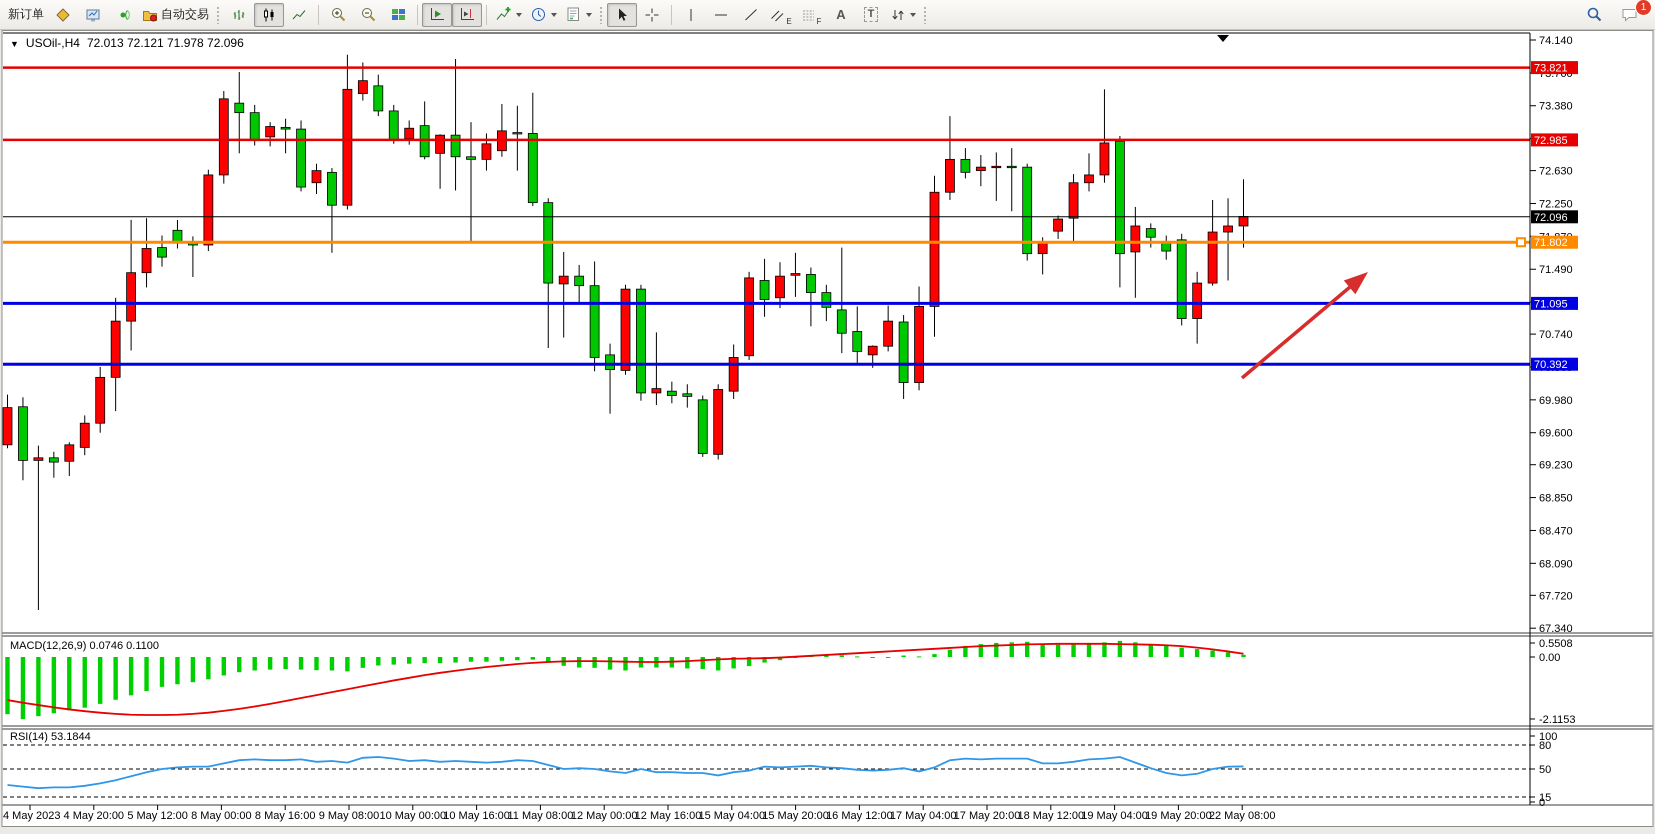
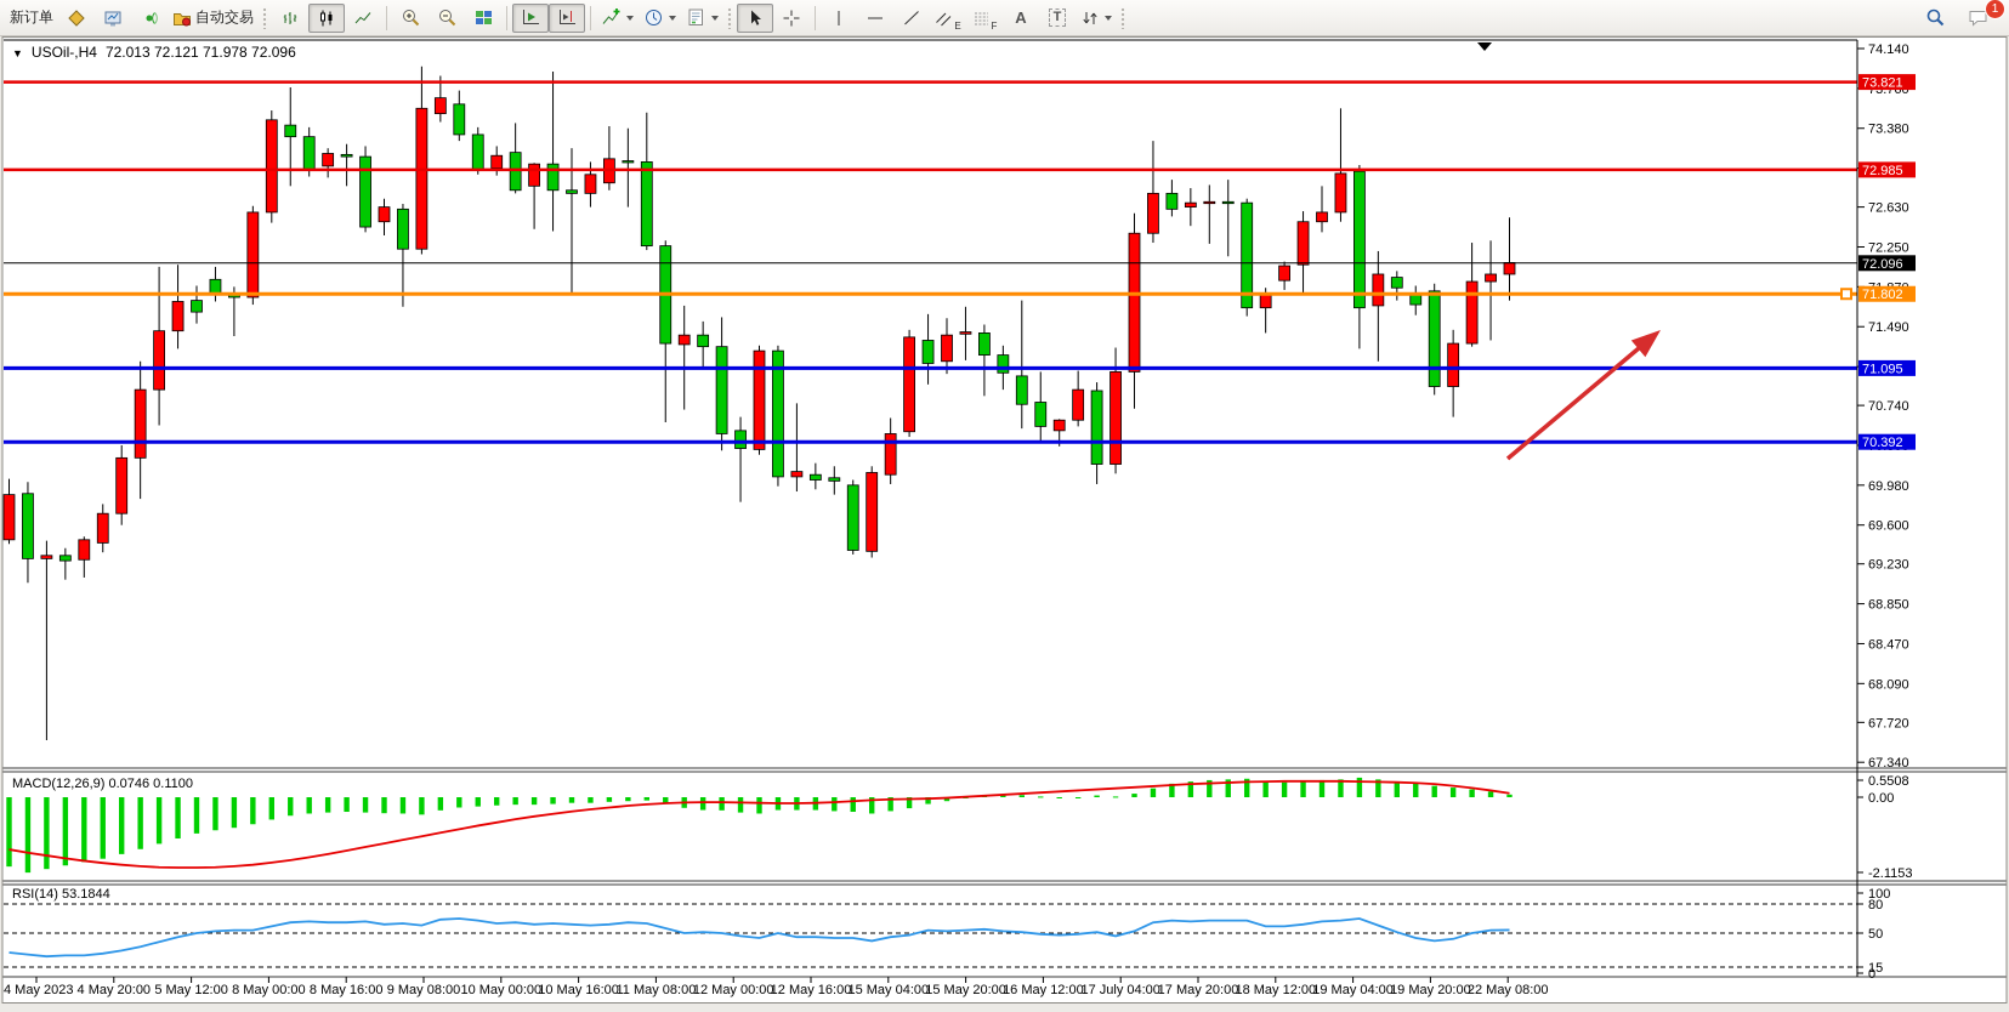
  74.140
  73.380
  72.630
  72.250
  71.490
  70.740
  69.980
  69.600
  69.230
  68.850
  68.470
  68.090
  67.720
  67.340
  73.821
  72.985
  72.096
  71.802
  71.095
  70.392
  0.5508
  0.00
  -2.1153
  100
  80
  50
  15
  0
  4 May 2023
  4 May 20:00
  5 May 12:00
  8 May 00:00
  8 May 16:00
  9 May 08:00
  10 May 00:00
  10 May 16:00
  11 May 08:00
  12 May 00:00
  12 May 16:00
  15 May 04:00
  15 May 20:00
  16 May 12:00
- 17 May 04:00
+ 17 July 04:00
  17 May 20:00
  18 May 12:00
  19 May 04:00
  19 May 20:00
  22 May 08:00
  ▼
  USOil-,H4
  72.013 72.121 71.978 72.096
  MACD(12,26,9) 0.0746 0.1100
  RSI(14) 53.1844
  新订单
  自动交易
  E
  F
  A
  T
  1
